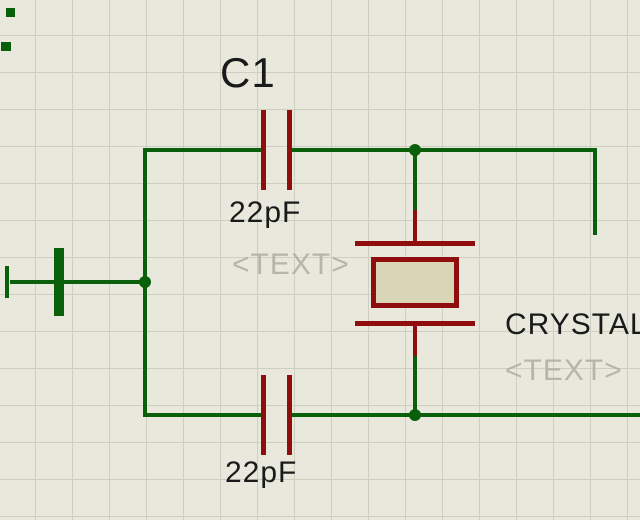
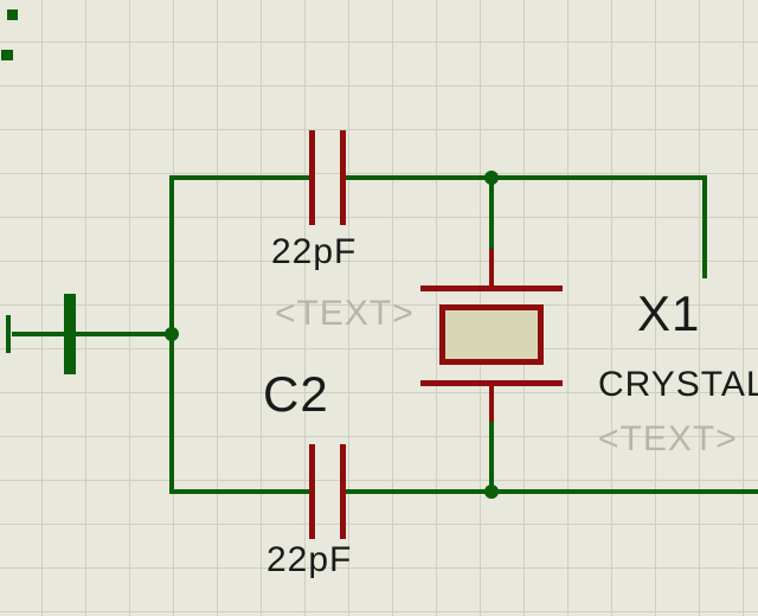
- C1
  22pF
  <TEXT>
+ C2
  22pF
+ X1
  CRYSTAL
  <TEXT>
